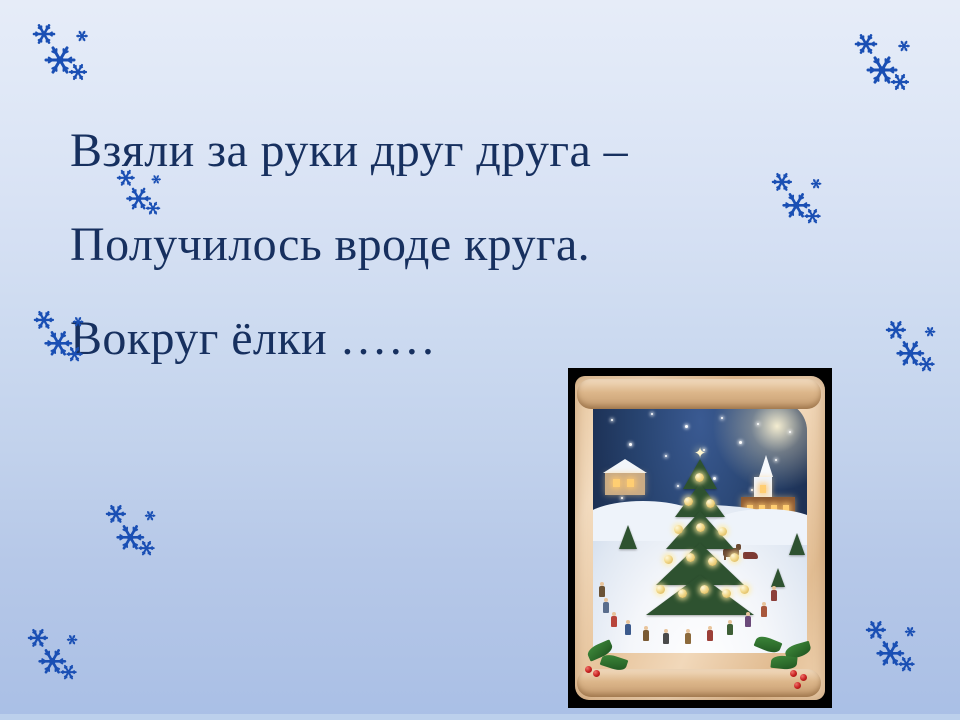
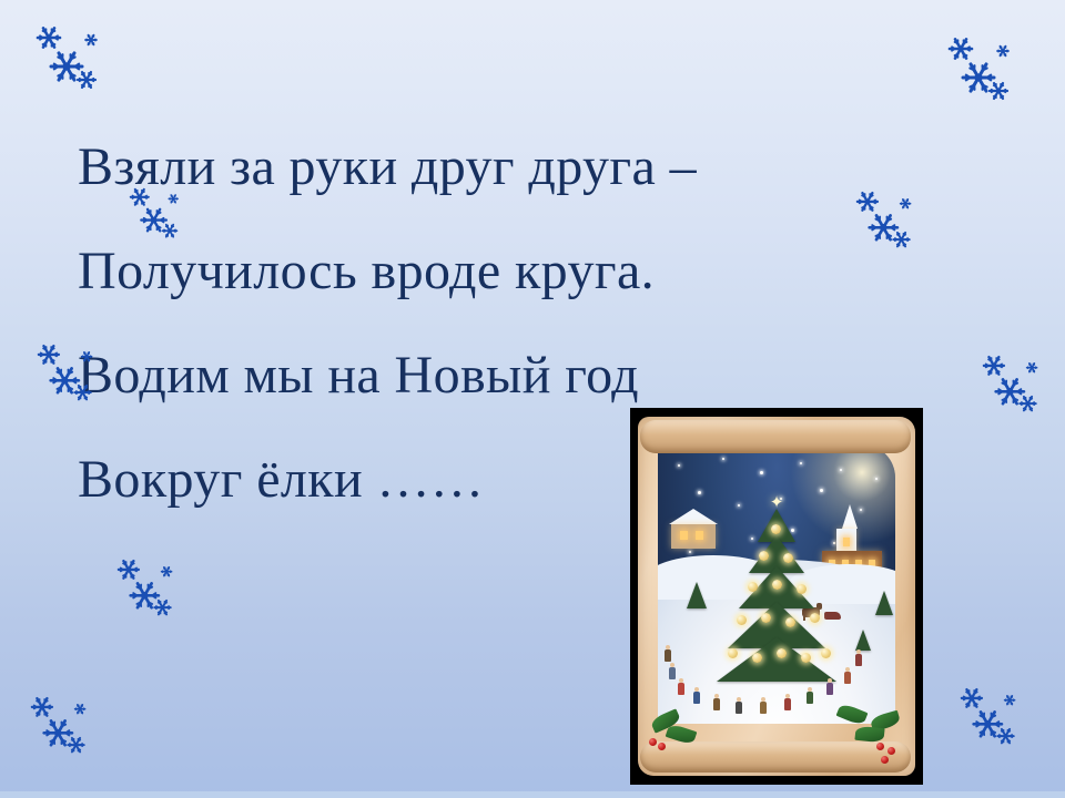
  Взяли за руки друг друга –
  Получилось вроде круга.
+ Водим мы на Новый год
  Вокруг ёлки ……
  ✦
